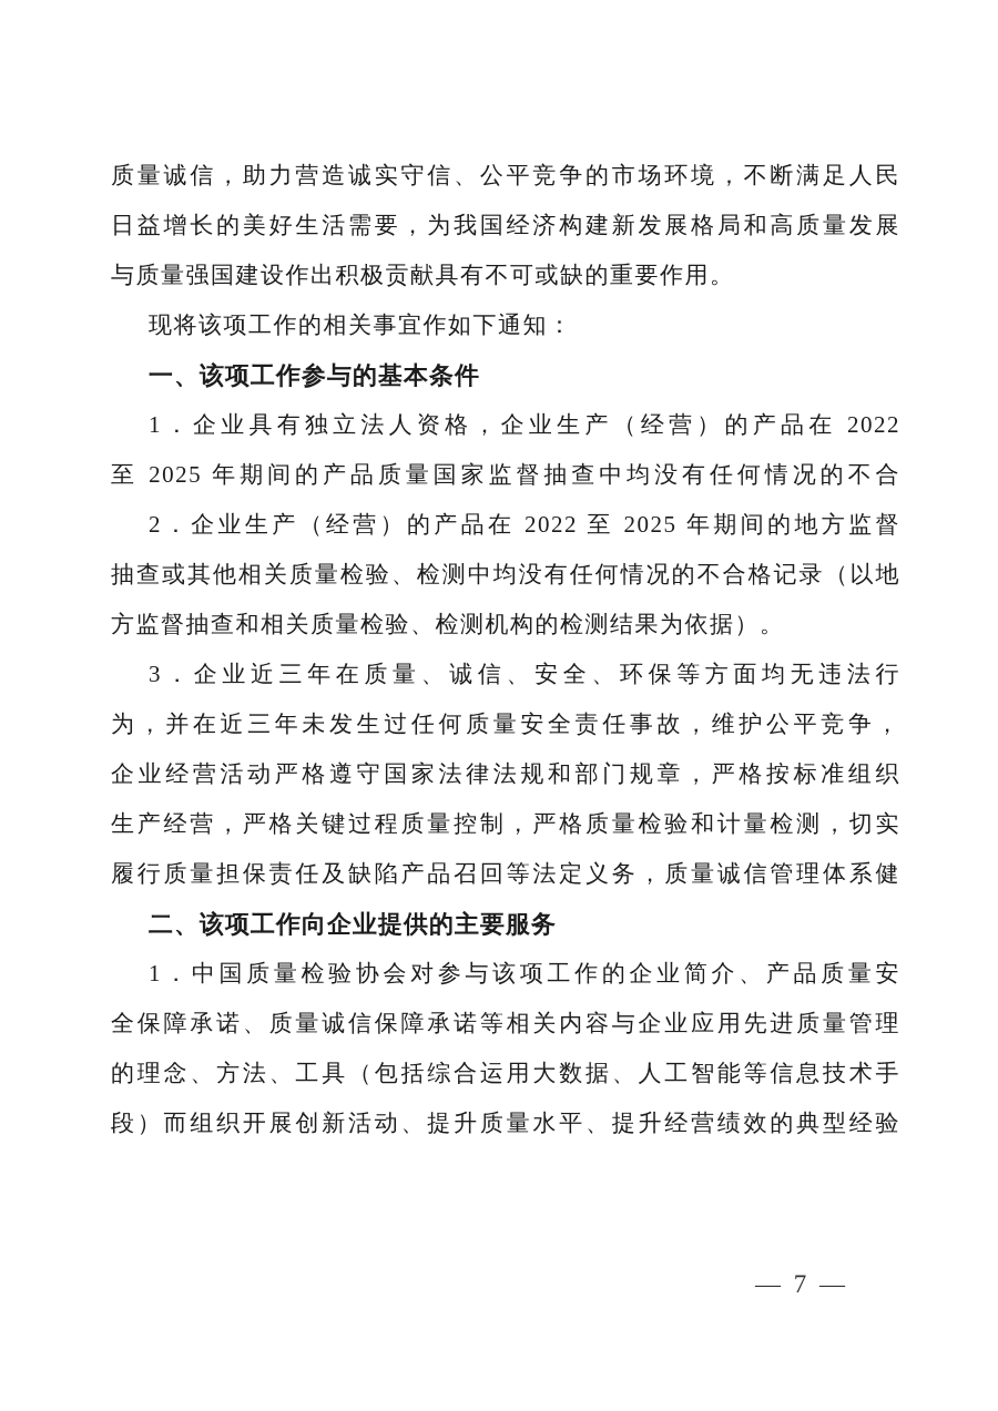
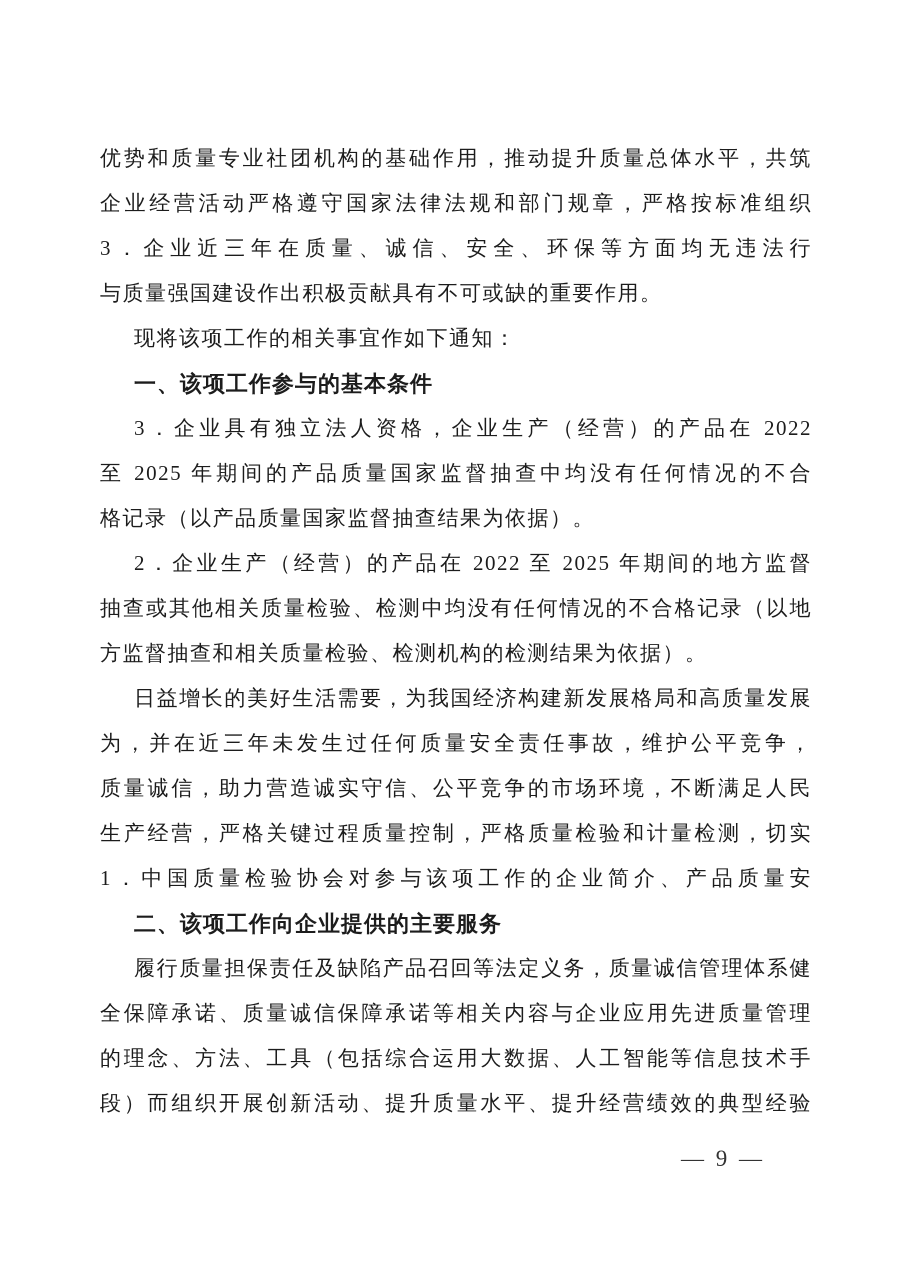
+ 优势和质量专业社团机构的基础作用，推动提升质量总体水平，共筑
- 质量诚信，助力营造诚实守信、公平竞争的市场环境，不断满足人民
+ 企业经营活动严格遵守国家法律法规和部门规章，严格按标准组织
- 日益增长的美好生活需要，为我国经济构建新发展格局和高质量发展
+ 3．企业近三年在质量、诚信、安全、环保等方面均无违法行
  与质量强国建设作出积极贡献具有不可或缺的重要作用。
  现将该项工作的相关事宜作如下通知：
  一、该项工作参与的基本条件
- 1．企业具有独立法人资格，企业生产（经营）的产品在 2022
+ 3．企业具有独立法人资格，企业生产（经营）的产品在 2022
  至 2025 年期间的产品质量国家监督抽查中均没有任何情况的不合
+ 格记录（以产品质量国家监督抽查结果为依据）。
  2．企业生产（经营）的产品在 2022 至 2025 年期间的地方监督
  抽查或其他相关质量检验、检测中均没有任何情况的不合格记录（以地
  方监督抽查和相关质量检验、检测机构的检测结果为依据）。
- 3．企业近三年在质量、诚信、安全、环保等方面均无违法行
+ 日益增长的美好生活需要，为我国经济构建新发展格局和高质量发展
  为，并在近三年未发生过任何质量安全责任事故，维护公平竞争，
- 企业经营活动严格遵守国家法律法规和部门规章，严格按标准组织
+ 质量诚信，助力营造诚实守信、公平竞争的市场环境，不断满足人民
  生产经营，严格关键过程质量控制，严格质量检验和计量检测，切实
- 履行质量担保责任及缺陷产品召回等法定义务，质量诚信管理体系健
+ 1．中国质量检验协会对参与该项工作的企业简介、产品质量安
  二、该项工作向企业提供的主要服务
- 1．中国质量检验协会对参与该项工作的企业简介、产品质量安
+ 履行质量担保责任及缺陷产品召回等法定义务，质量诚信管理体系健
  全保障承诺、质量诚信保障承诺等相关内容与企业应用先进质量管理
  的理念、方法、工具（包括综合运用大数据、人工智能等信息技术手
  段）而组织开展创新活动、提升质量水平、提升经营绩效的典型经验
- — 7 —
+ — 9 —
